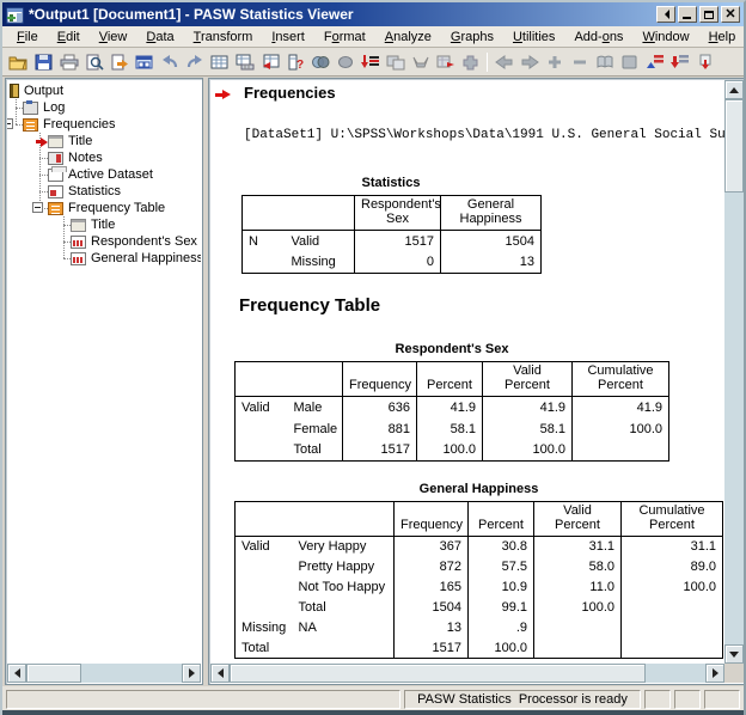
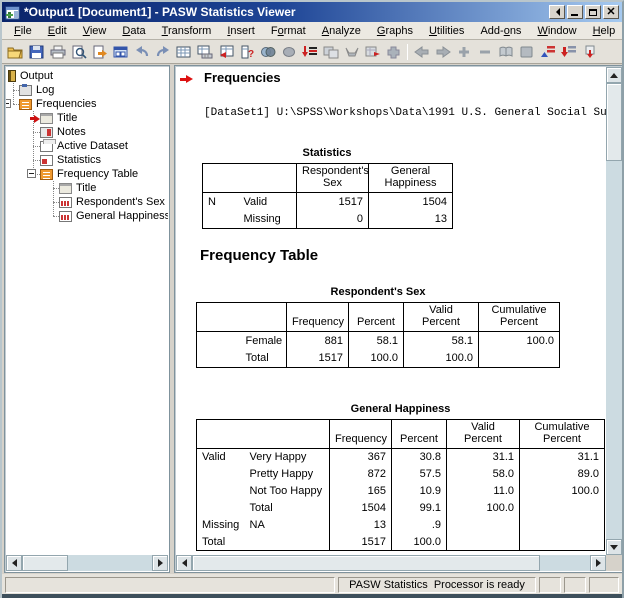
  *Output1 [Document1] - PASW Statistics Viewer
  ✕
  File
  Edit
  View
  Data
  Transform
  Insert
  Format
  Analyze
  Graphs
  Utilities
  Add-ons
  Window
  Help
  ?
  Output
  Log
  Frequencies
  Title
  Notes
  Active Dataset
  Statistics
  Frequency Table
  Title
  Respondent's Sex
  General Happiness
  Frequencies
  [DataSet1] U:\SPSS\Workshops\Data\1991 U.S. General Social Su
  Statistics
  		Respondent's Sex	General Happiness
  N	Valid	1517	1504
  	Missing	0	13
  Frequency Table
  Respondent's Sex
  		Frequency	Percent	Valid Percent	Cumulative Percent
- Valid	Male	636	41.9	41.9	41.9
  	Female	881	58.1	58.1	100.0
  	Total	1517	100.0	100.0
  General Happiness
  		Frequency	Percent	Valid Percent	Cumulative Percent
  Valid	Very Happy	367	30.8	31.1	31.1
  	Pretty Happy	872	57.5	58.0	89.0
  	Not Too Happy	165	10.9	11.0	100.0
  	Total	1504	99.1	100.0
  Missing	NA	13	.9
  Total		1517	100.0
  PASW Statistics Processor is ready
